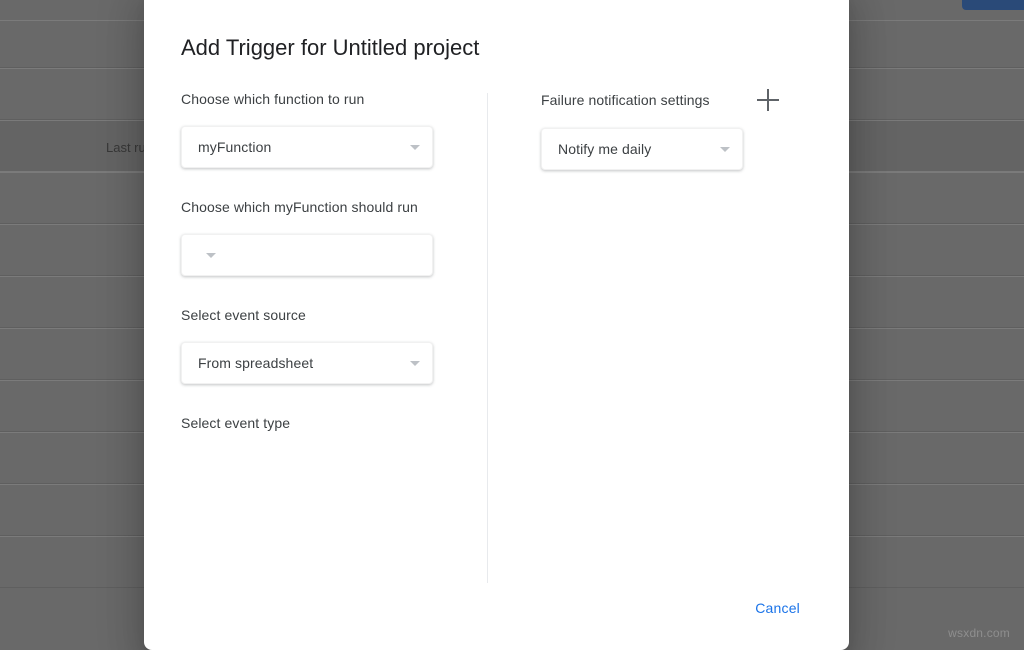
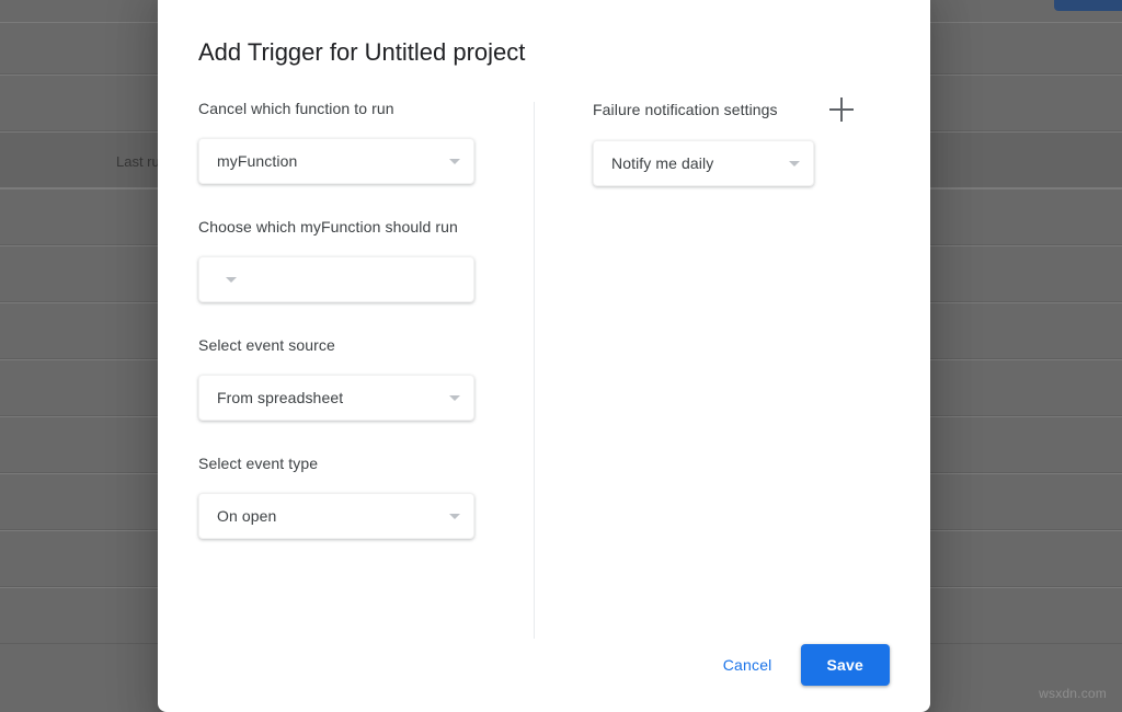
  Last ru
  wsxdn.com
  Add Trigger for Untitled project
- Choose which function to run
+ Cancel which function to run
  myFunction
  Choose which myFunction should run
  Select event source
  From spreadsheet
  Select event type
+ On open
  Failure notification settings
  Notify me daily
  Cancel
+ Save
